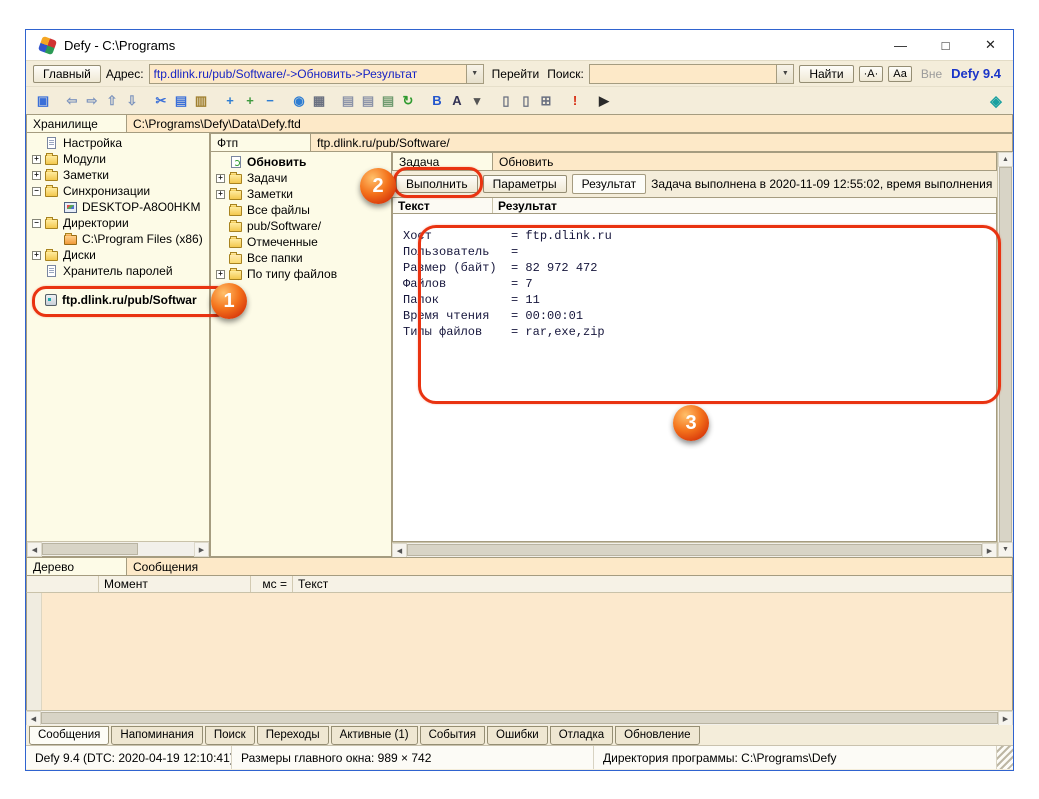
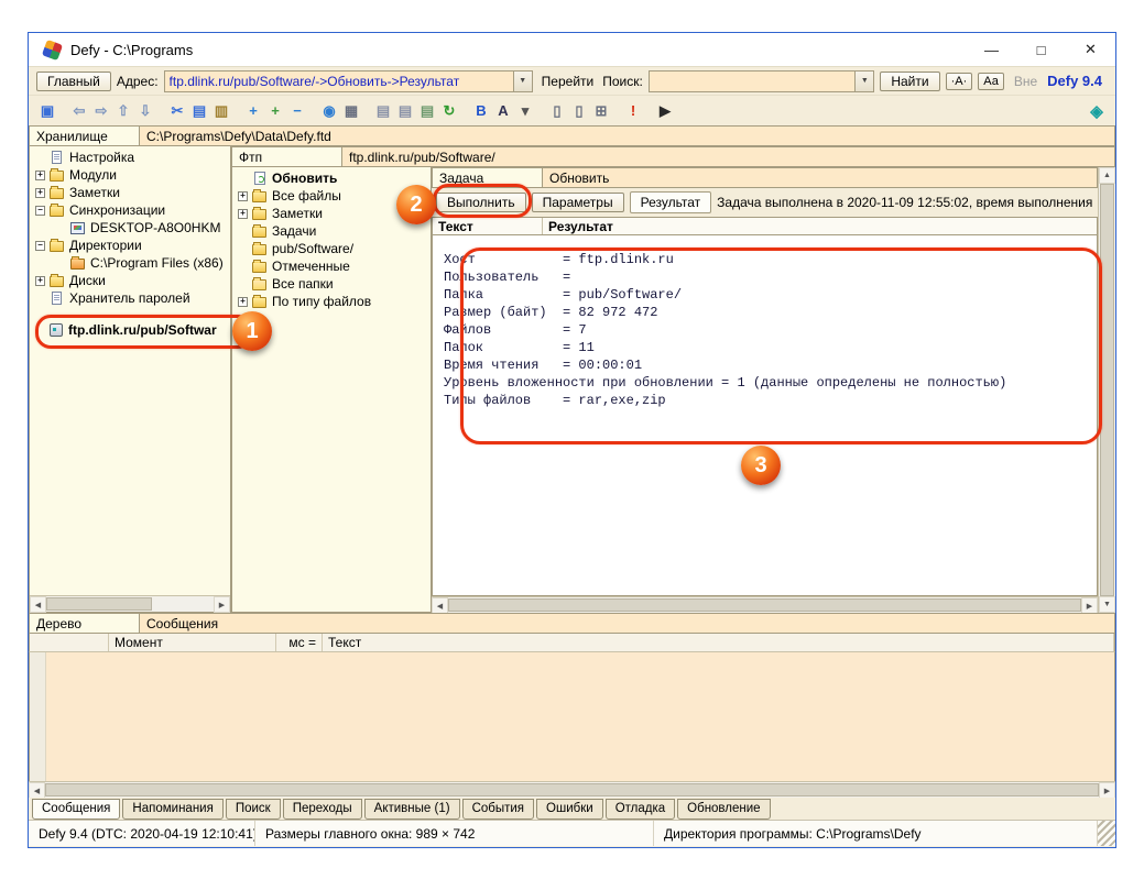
  Defy - C:\Programs
  —
  □
  ✕
  Главный
  Адрес:
  ftp.dlink.ru/pub/Software/->Обновить->Результат
  Перейти
  Поиск:
  Найти
  ·А·
  Аа
  Вне
  Defy 9.4
  ▣
  ⇦
  ⇨
  ⇧
  ⇩
  ✂
  ▤
  ▥
  +
  +
  −
  ◉
  ▦
  ▤
  ▤
  ▤
  ↻
  B
  A
  ▾
  ▯
  ▯
  ⊞
  !
  ▶
  ◈
  Хранилище
  C:\Programs\Defy\Data\Defy.ftd
  Настройка
  +
  Модули
  +
  Заметки
  −
  Синхронизации
  DESKTOP-A8O0HKM
  −
  Директории
  C:\Program Files (x86)
  +
  Диски
  Хранитель паролей
  ftp.dlink.ru/pub/Softwar
  Фтп
  ftp.dlink.ru/pub/Software/
  Обновить
  +
- Задачи
+ Все файлы
  +
  Заметки
- Все файлы
+ Задачи
  pub/Software/
  Отмеченные
  Все папки
  +
  По типу файлов
  Задача
  Обновить
  Выполнить
  Параметры
  Результат
  Задача выполнена в 2020-11-09 12:55:02, время выполнения
  Текст
  Результат
  Хост = ftp.dlink.ru
  Пользователь =
+ Папка = pub/Software/
  Размер (байт) = 82 972 472
  Файлов = 7
  Папок = 11
  Время чтения = 00:00:01
+ Уровень вложенности при обновлении = 1 (данные определены не полностью)
  Типы файлов = rar,exe,zip
  Дерево
  Сообщения
  Момент
  мс =
  Текст
  Сообщения
  Напоминания
  Поиск
  Переходы
  Активные (1)
  События
  Ошибки
  Отладка
  Обновление
  Defy 9.4 (DTC: 2020-04-19 12:10:41)
  Размеры главного окна: 989 × 742
  Директория программы: C:\Programs\Defy
  1
  2
  3
